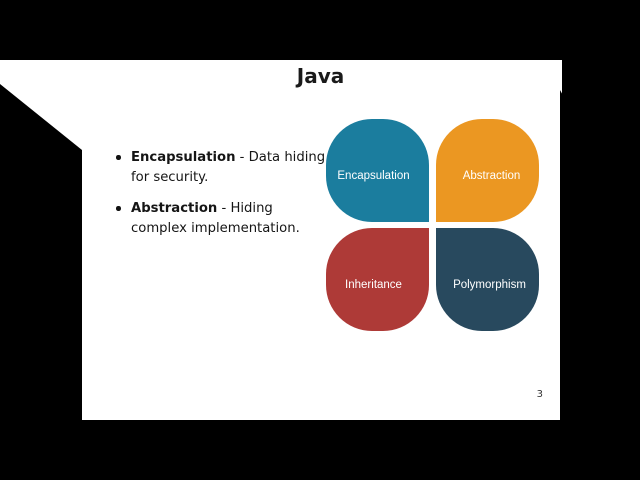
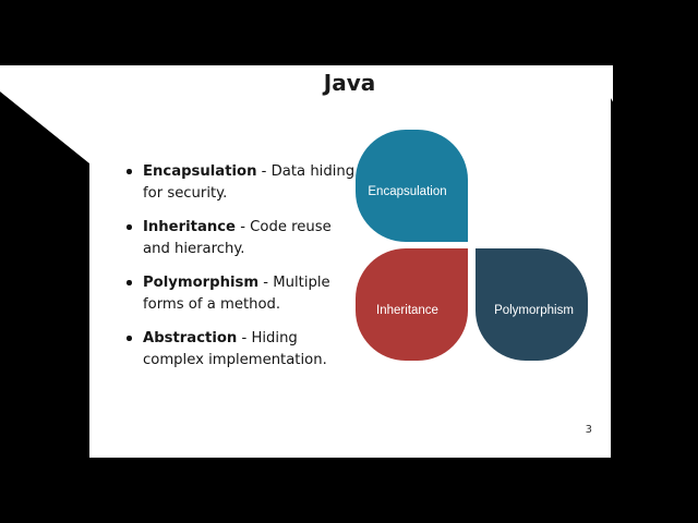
  Java
  Encapsulation - Data hiding for security.
+ Inheritance - Code reuse and hierarchy.
+ Polymorphism - Multiple forms of a method.
  Abstraction - Hiding complex implementation.
  Encapsulation
- Abstraction
  Inheritance
  Polymorphism
  3
